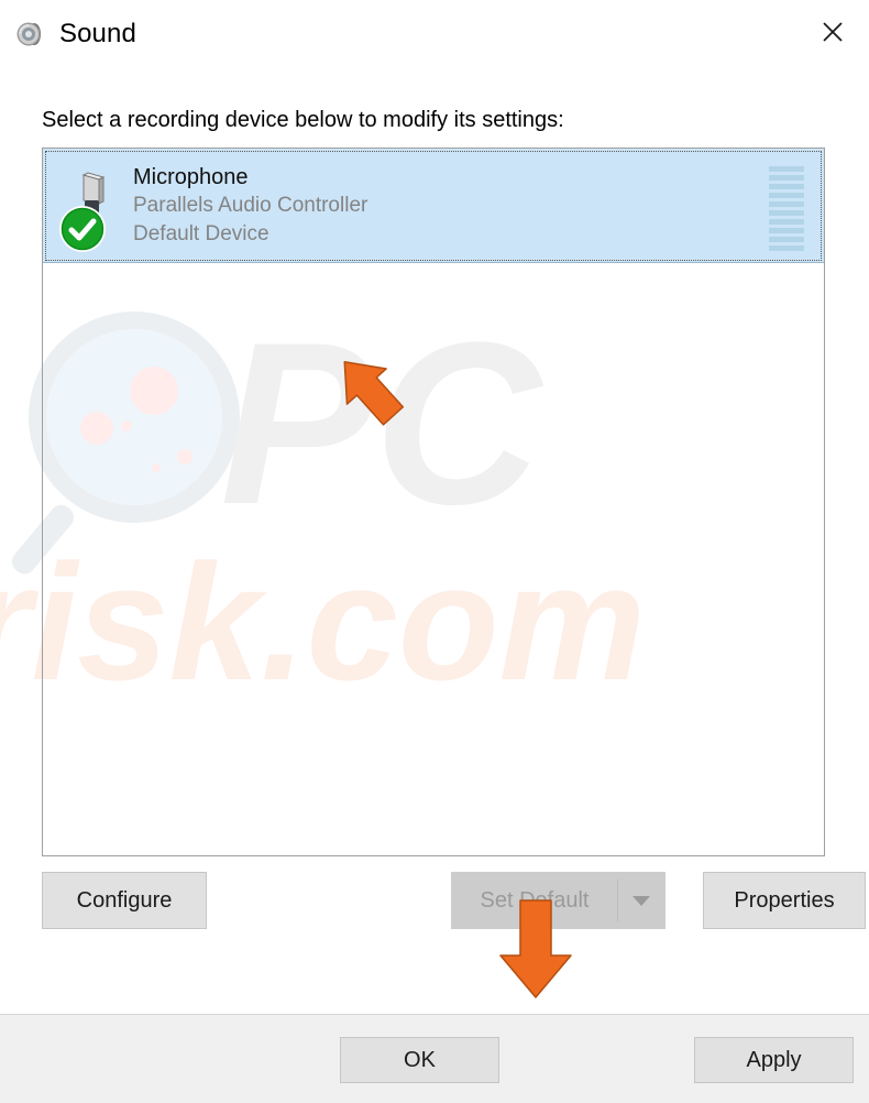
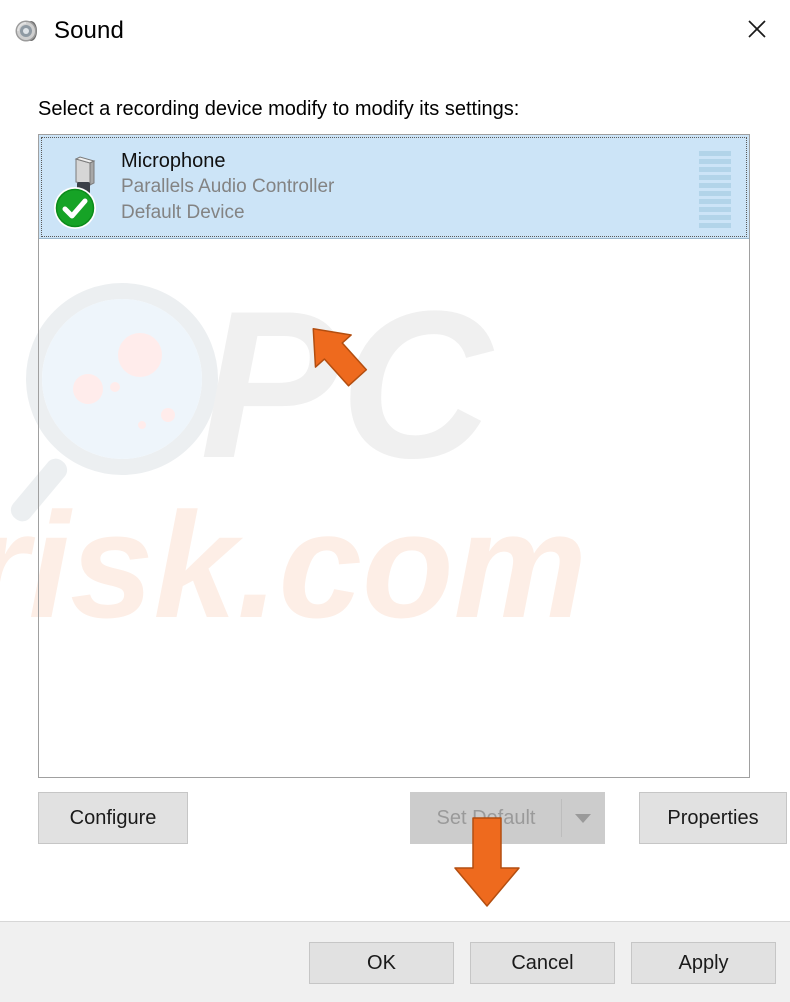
  Sound
  PC
  isk.com
- Select a recording device below to modify its settings:
+ Select a recording device modify to modify its settings:
  Microphone
  Parallels Audio Controller
  Default Device
  Configure
  Setault
  Properties
  OK
+ Cancel
  Apply
